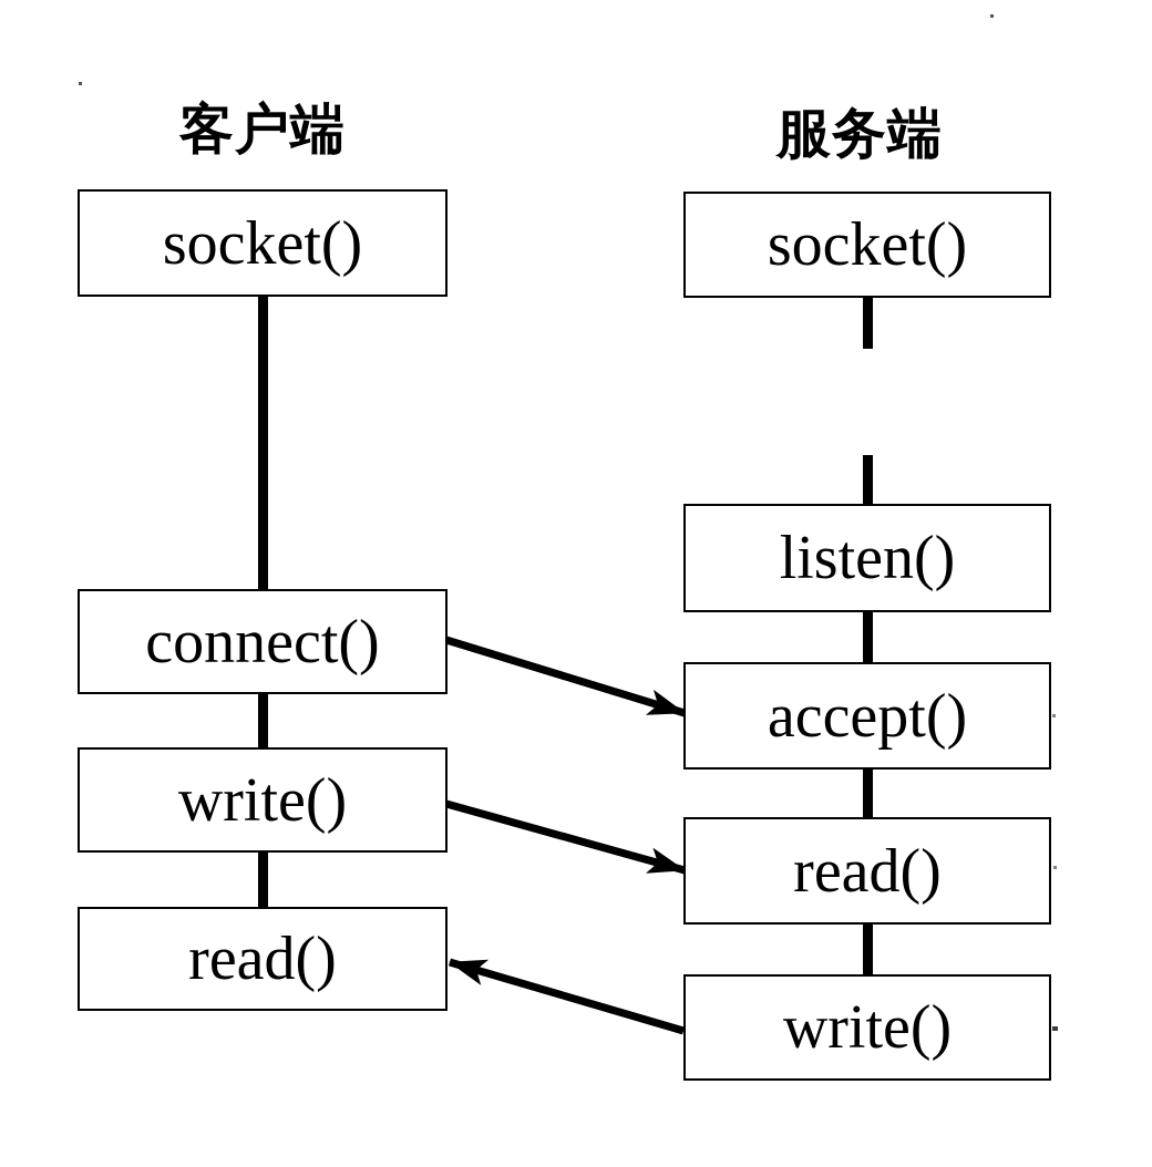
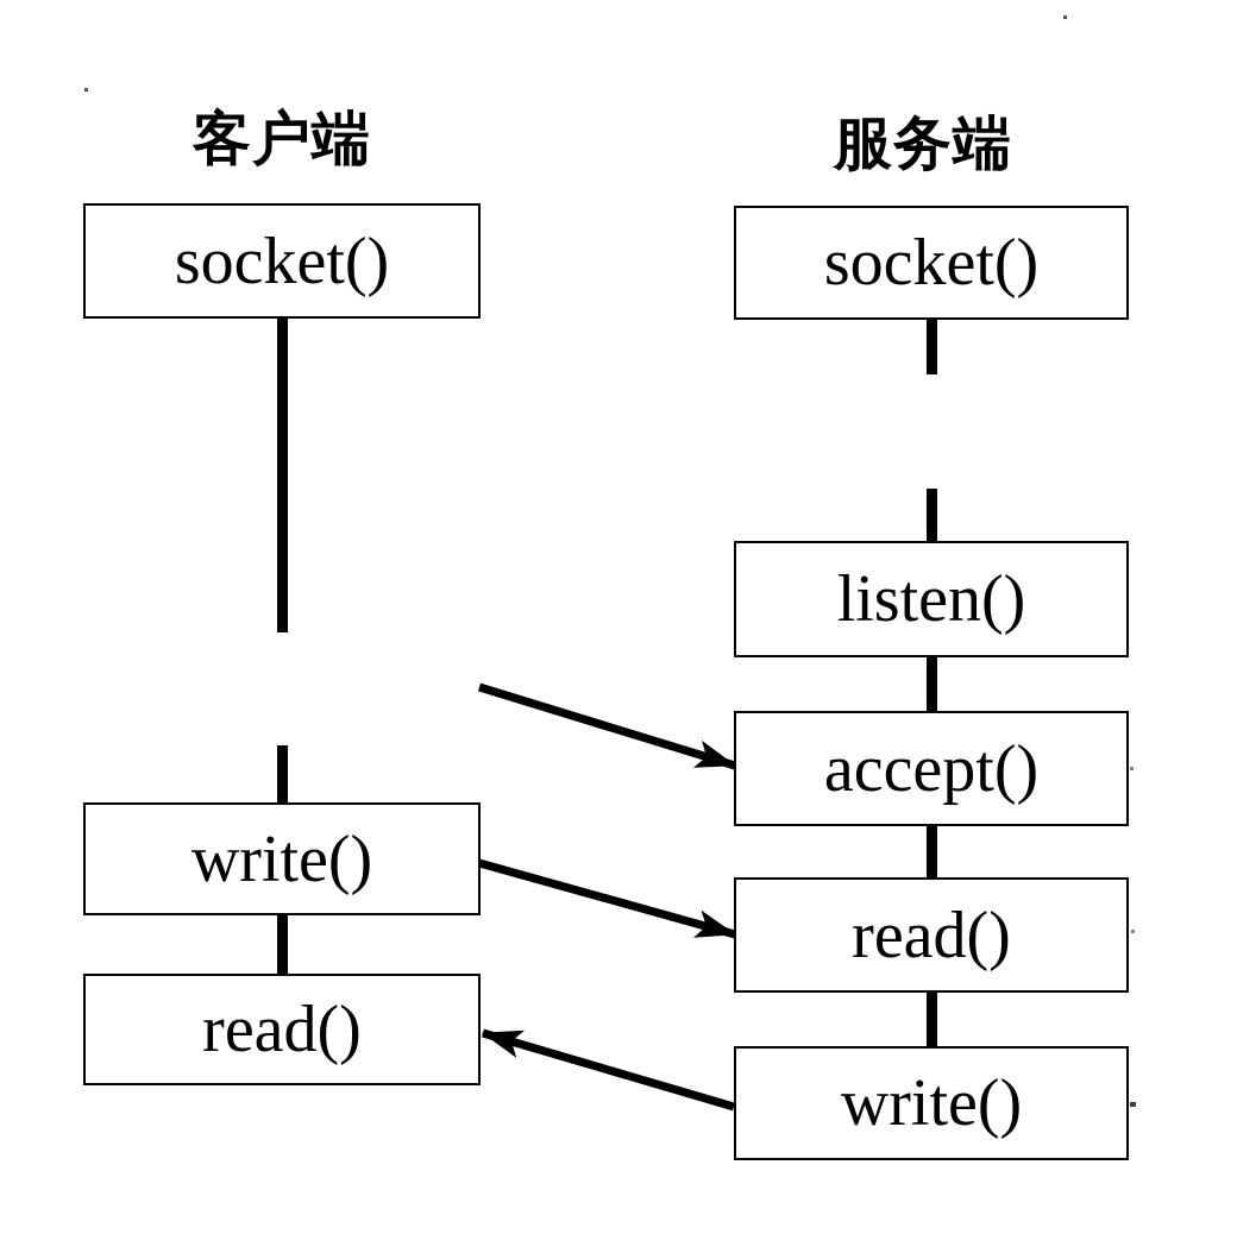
  客户端
  服务端
  socket()
- connect()
  write()
  read()
  socket()
  listen()
  accept()
  read()
  write()
